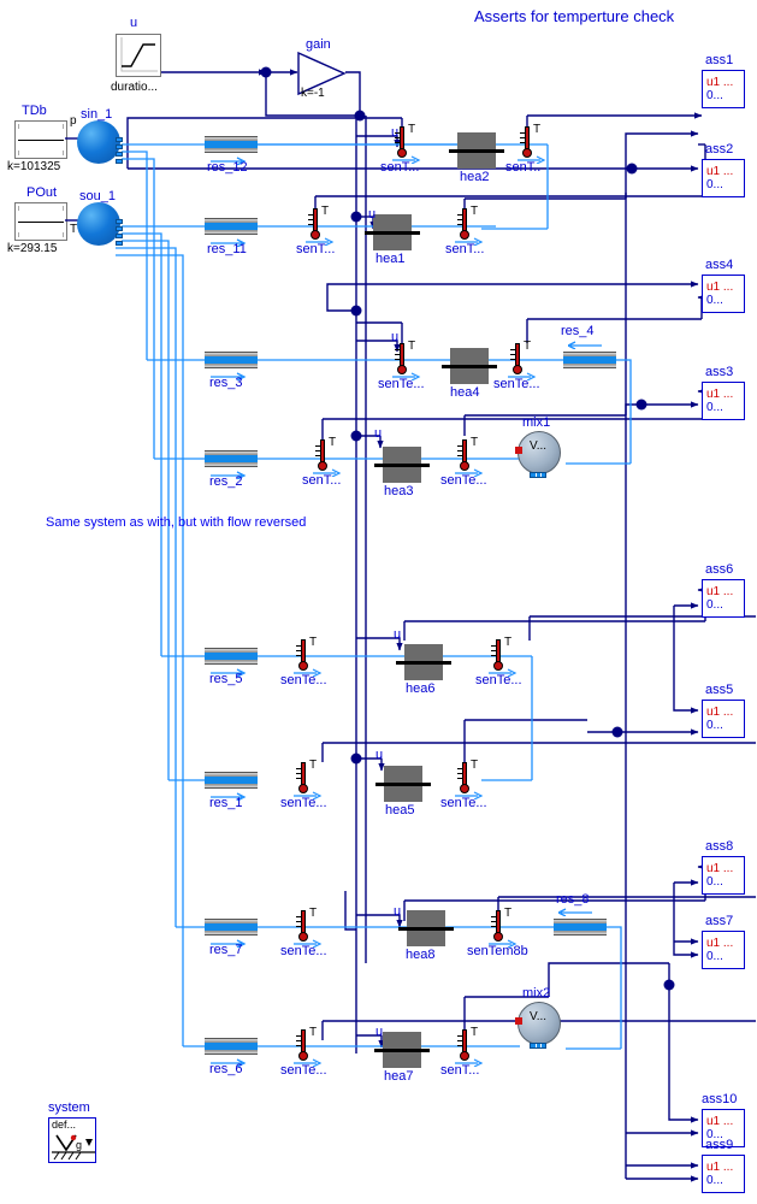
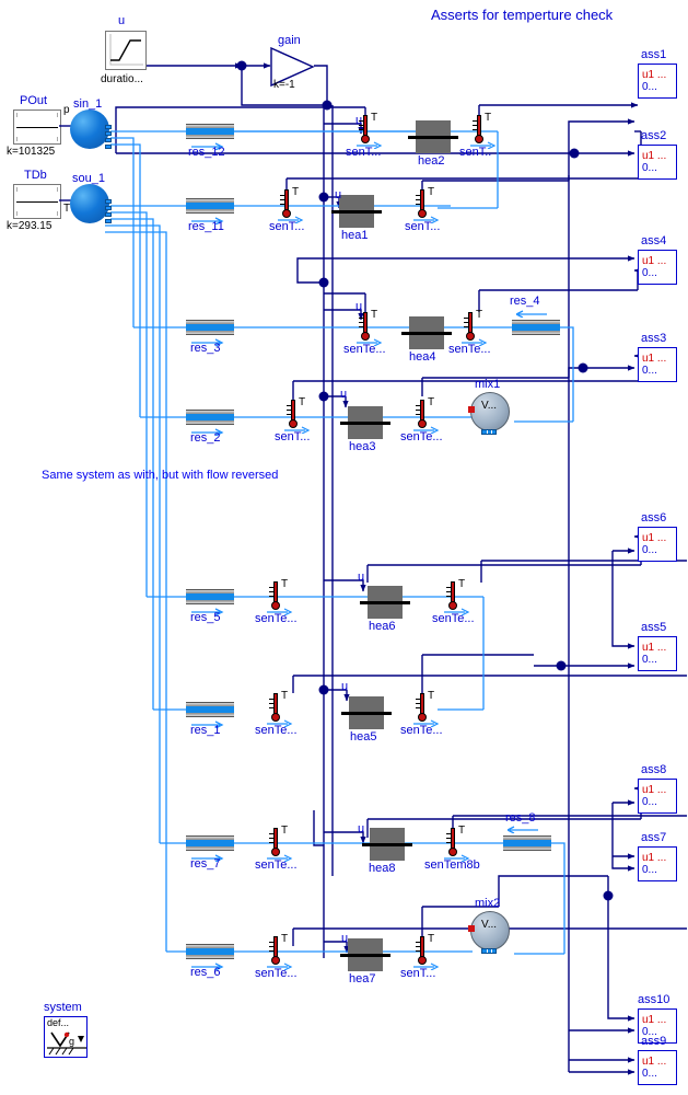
  Asserts for temperture check
  Same system as with, but with flow reversed
  u
  duratio...
  gain
  k=-1
- TDb
+ POut
  k=101325
- POut
+ TDb
  k=293.15
  sin_1
  p
  sou_1
  T
  res_12
  res_11
  res_3
  res_2
  res_4
  res_5
  res_1
  res_7
  res_6
  res_8
  hea2
  hea1
  u
  hea4
  u
  hea3
  u
  hea6
  u
  hea5
  u
  hea8
  u
  hea7
  u
  T
  senT...
  T
  senT..
  T
  senT...
  T
  senT...
  T
  senTe...
  T
  senTe...
  T
  senT...
  T
  senTe...
  T
  senTe...
  T
  senTe...
  T
  senTe...
  T
  senTe...
  T
  senTe...
  T
  senTem8b
  T
  senTe...
  T
  senT...
  V...
  mix1
  V...
  mix2
  u1 ...
  0...
  ass1
  u1 ...
  0...
  ass2
  u1 ...
  0...
  ass4
  u1 ...
  0...
  ass3
  u1 ...
  0...
  ass6
  u1 ...
  0...
  ass5
  u1 ...
  0...
  ass8
  u1 ...
  0...
  ass7
  u1 ...
  0...
  ass10
  u1 ...
  0...
  ass9
  def...
  g
  system
